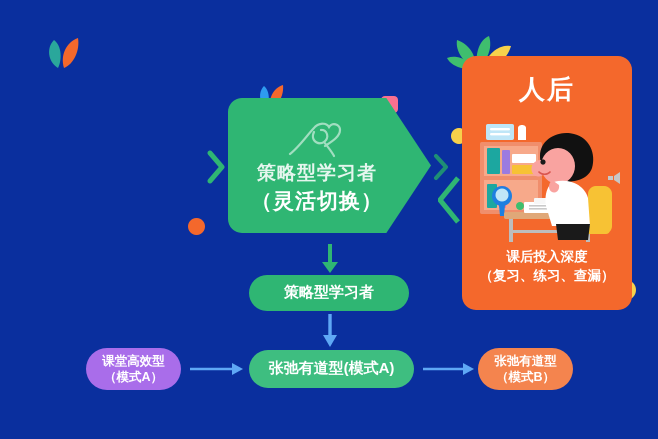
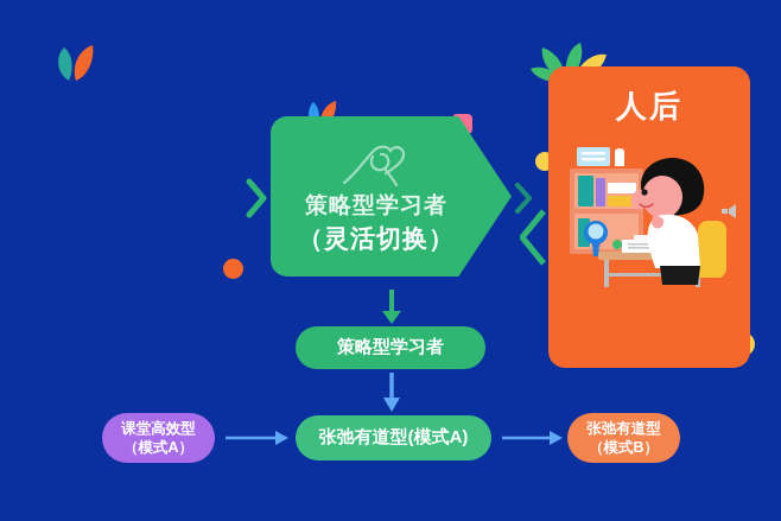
  策略型学习者
  （灵活切换）
  人后
- 课后投入深度
- （复习、练习、查漏）
  策略型学习者
  张弛有道型(模式A)
  课堂高效型
  （模式A）
  张弛有道型
  （模式B）
